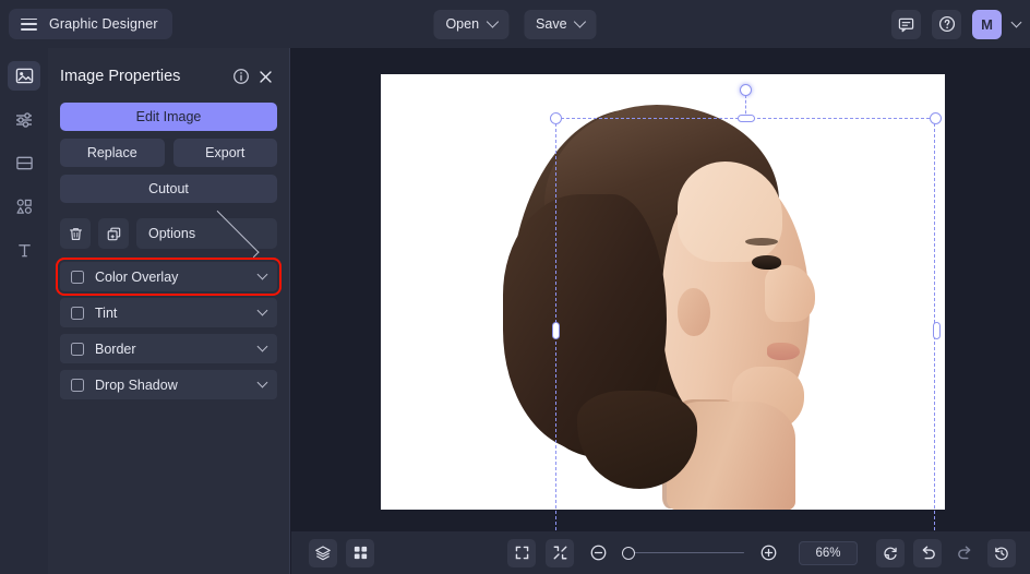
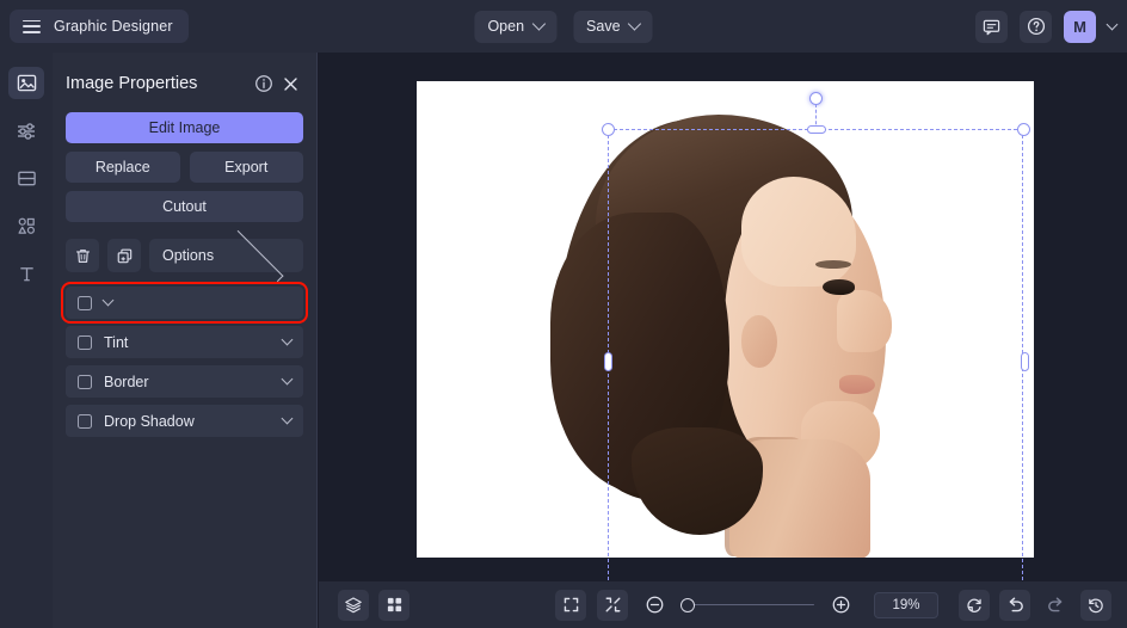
  Graphic Designer
  Open
  Save
  M
  Image Properties
  Edit Image
  Replace
  Export
  Cutout
  Options
- Color Overlay
  Tint
  Border
  Drop Shadow
- 66%
+ 19%
